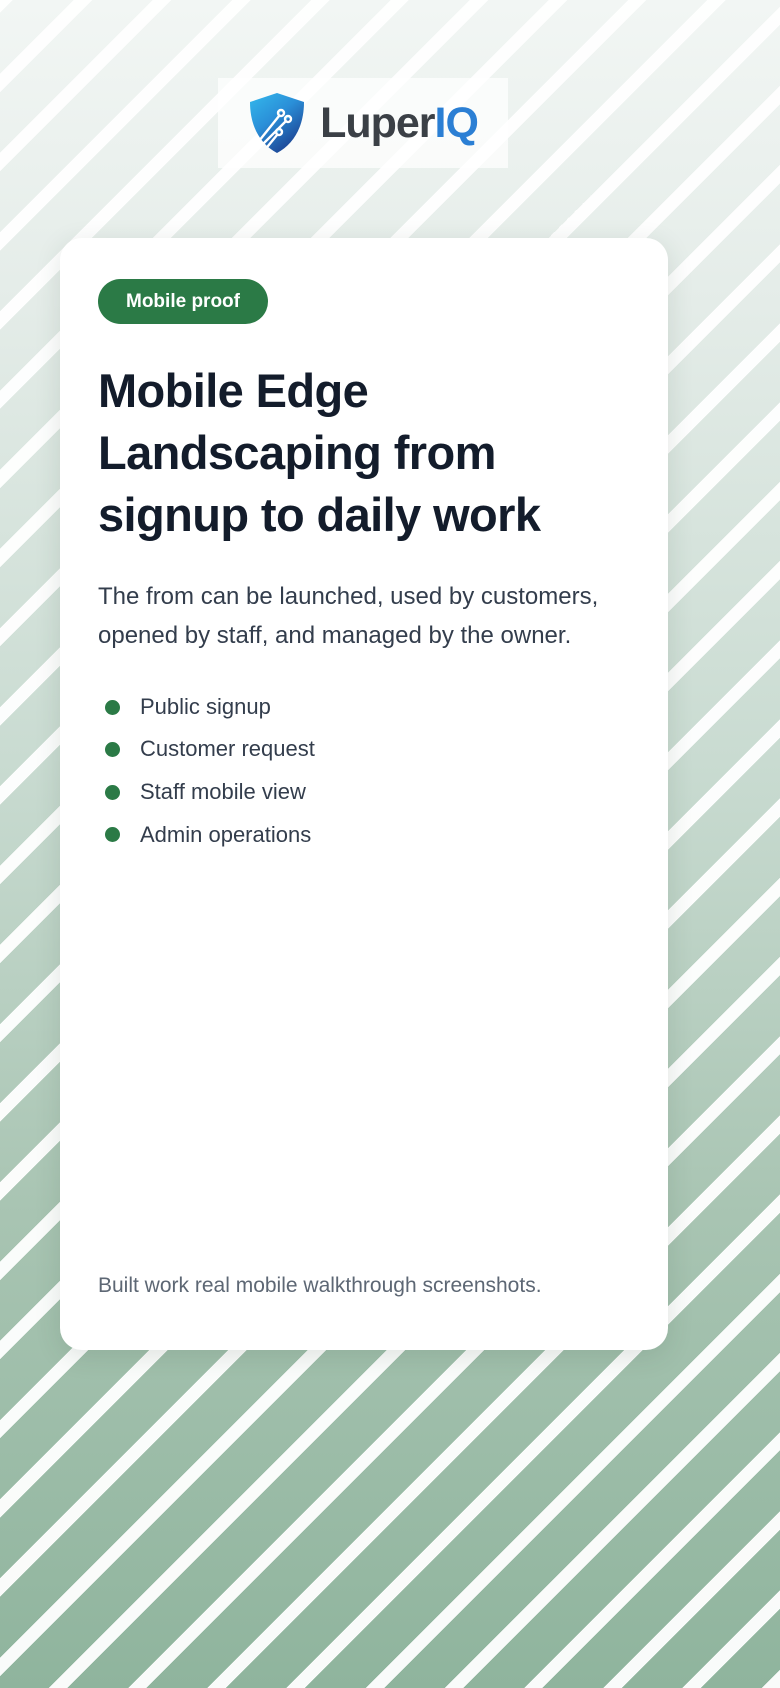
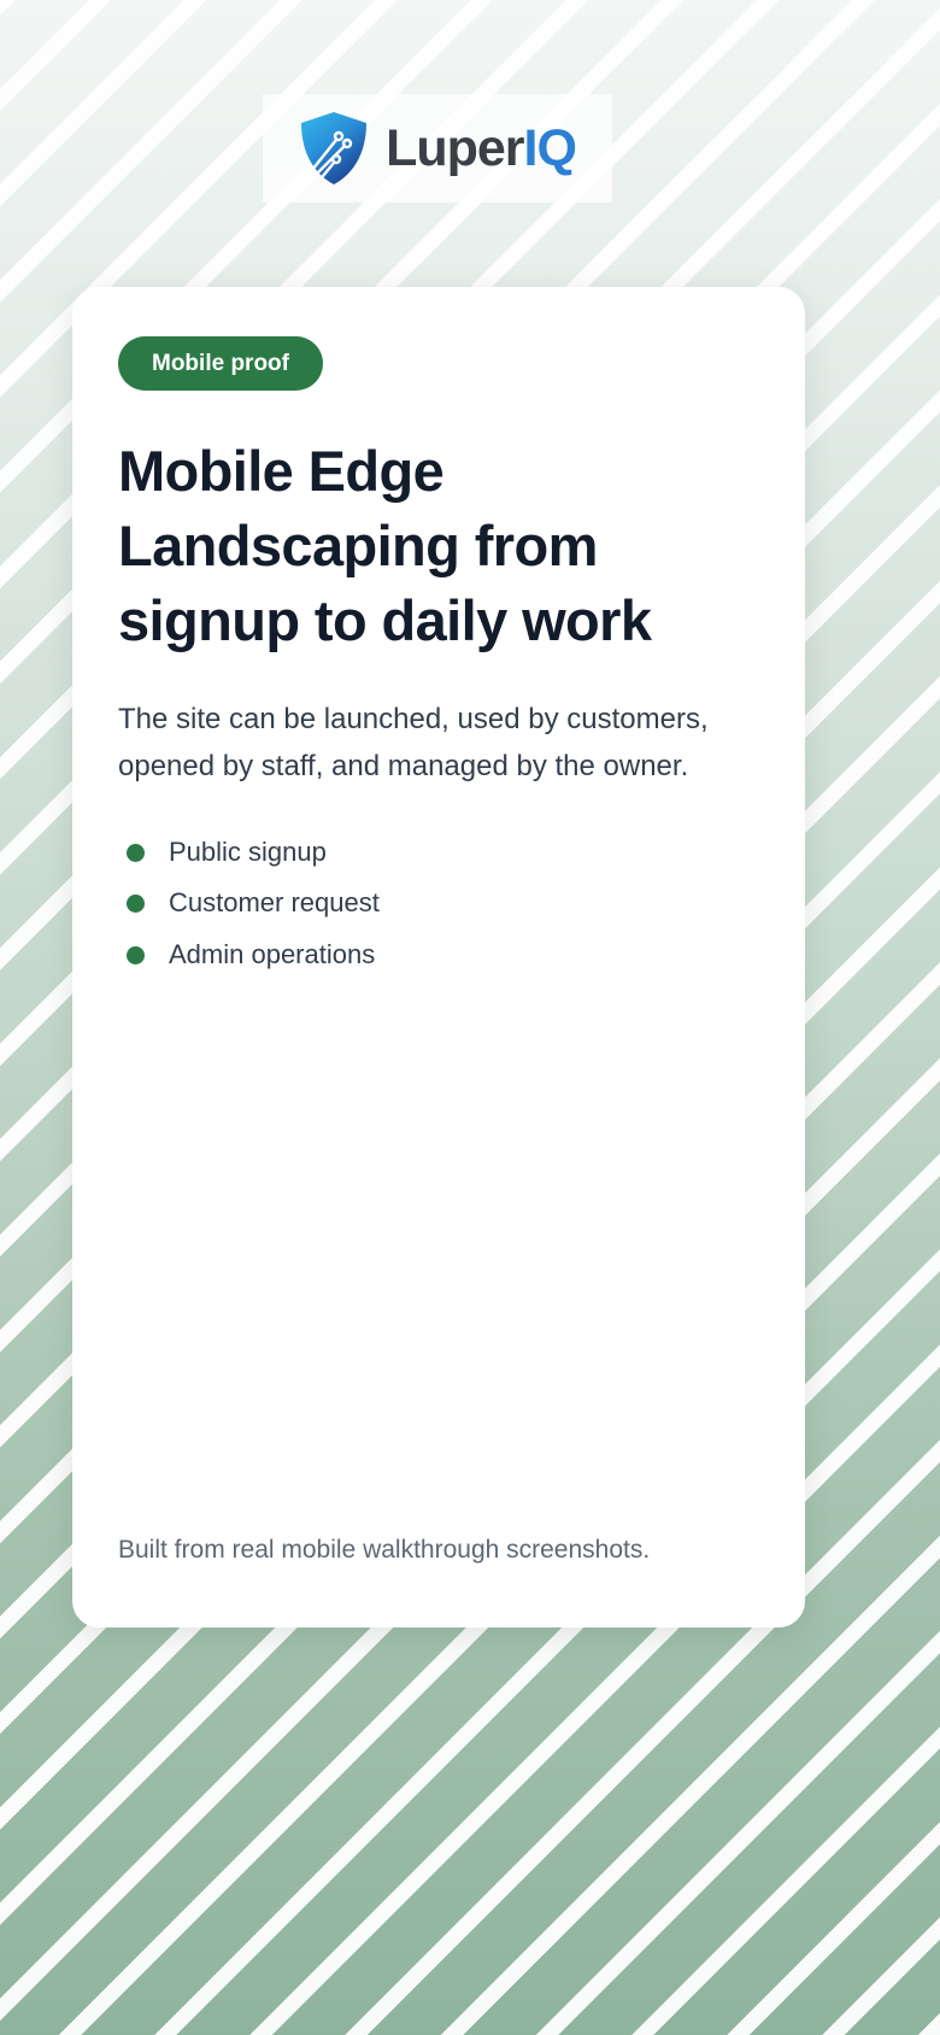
  LuperIQ
  Mobile proof
  Mobile Edge Landscaping from signup to daily work
- The from can be launched, used by customers, opened by staff, and managed by the owner.
+ The site can be launched, used by customers, opened by staff, and managed by the owner.
  Public signup
  Customer request
- Staff mobile view
  Admin operations
- Built work real mobile walkthrough screenshots.
+ Built from real mobile walkthrough screenshots.
